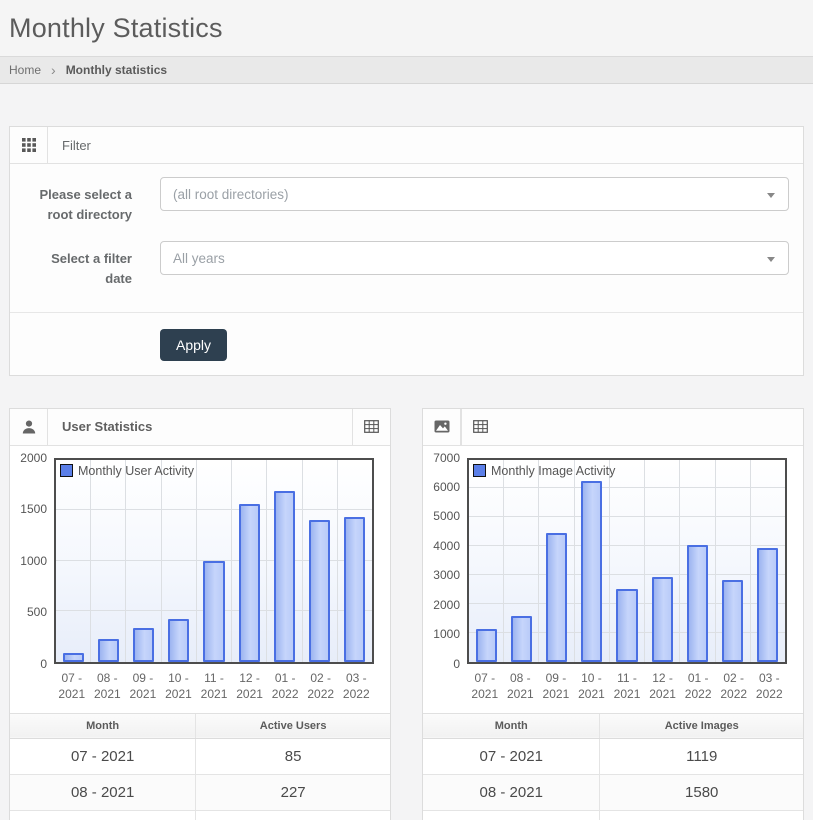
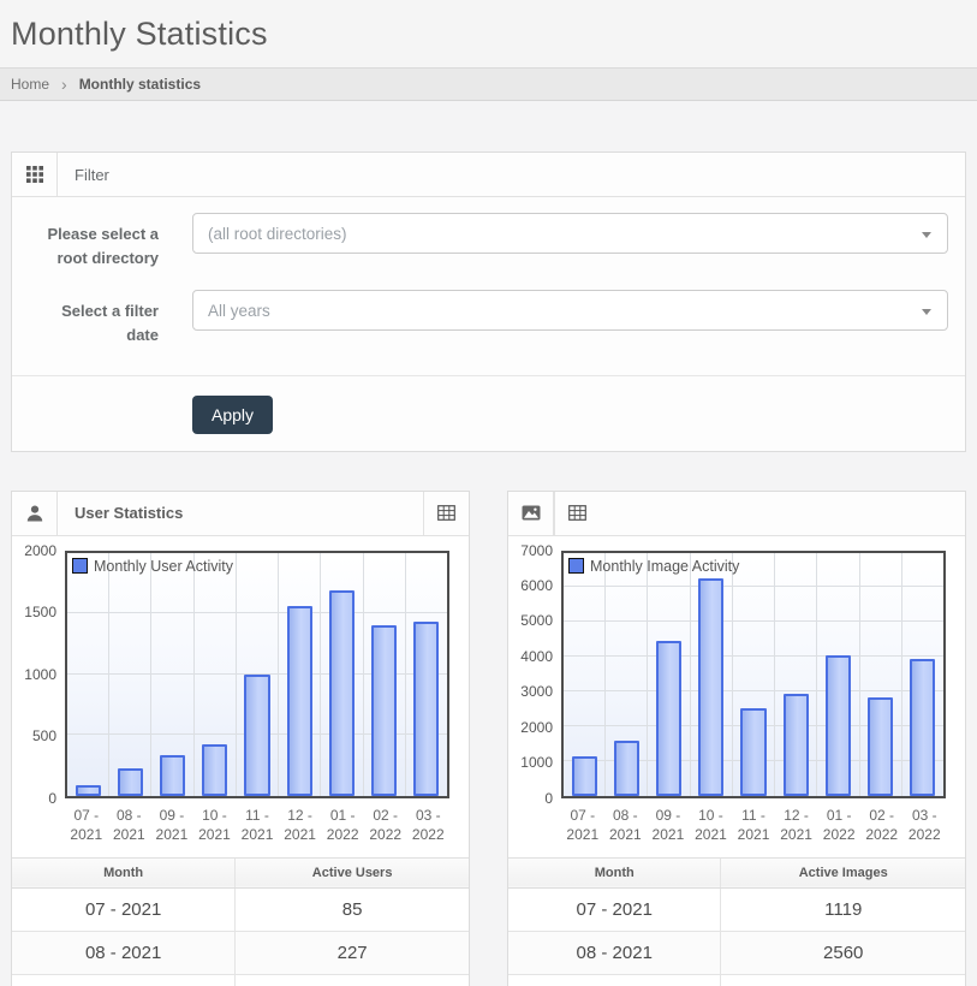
  Monthly Statistics
  Home
  ›
  Monthly statistics
  Filter
  Please select a root directory
  (all root directories)
  Select a filter date
  All years
  Apply
  User Statistics
  0
  500
  1000
  1500
  2000
  Monthly User Activity
  07 -
  2021
  08 -
  2021
  09 -
  2021
  10 -
  2021
  11 -
  2021
  12 -
  2021
  01 -
  2022
  02 -
  2022
  03 -
  2022
  Month	Active Users
  07 - 2021	85
  08 - 2021	227
  0
  1000
  2000
  3000
  4000
  5000
  6000
  7000
  Monthly Image Activity
  07 -
  2021
  08 -
  2021
  09 -
  2021
  10 -
  2021
  11 -
  2021
  12 -
  2021
  01 -
  2022
  02 -
  2022
  03 -
  2022
  Month	Active Images
  07 - 2021	1119
- 08 - 2021	1580
+ 08 - 2021	2560
